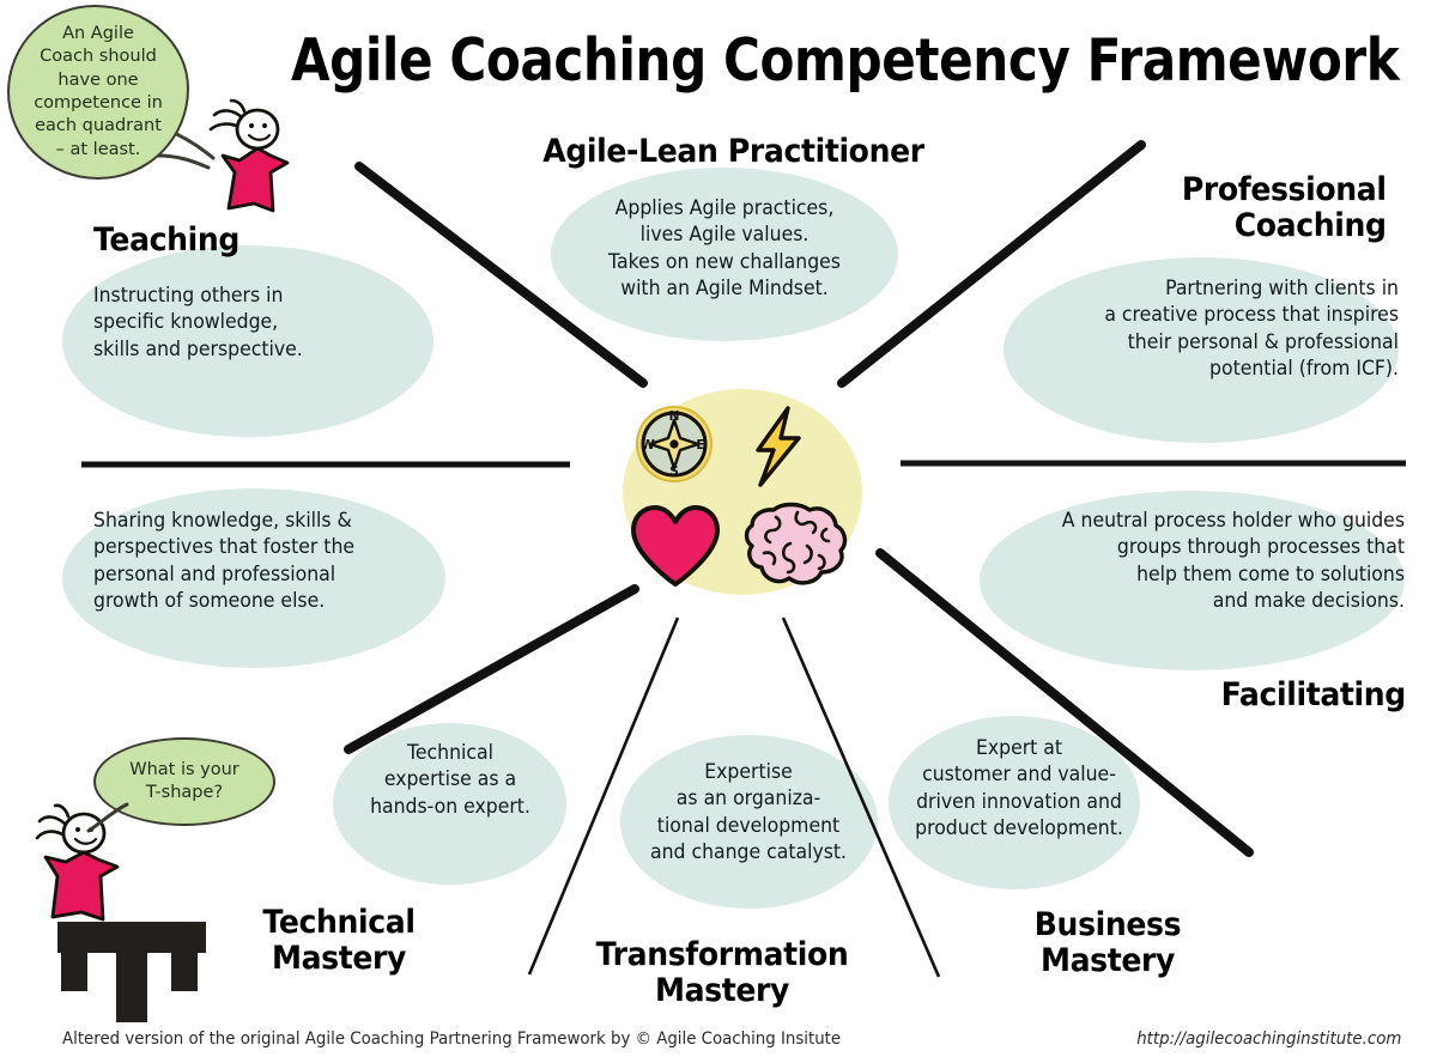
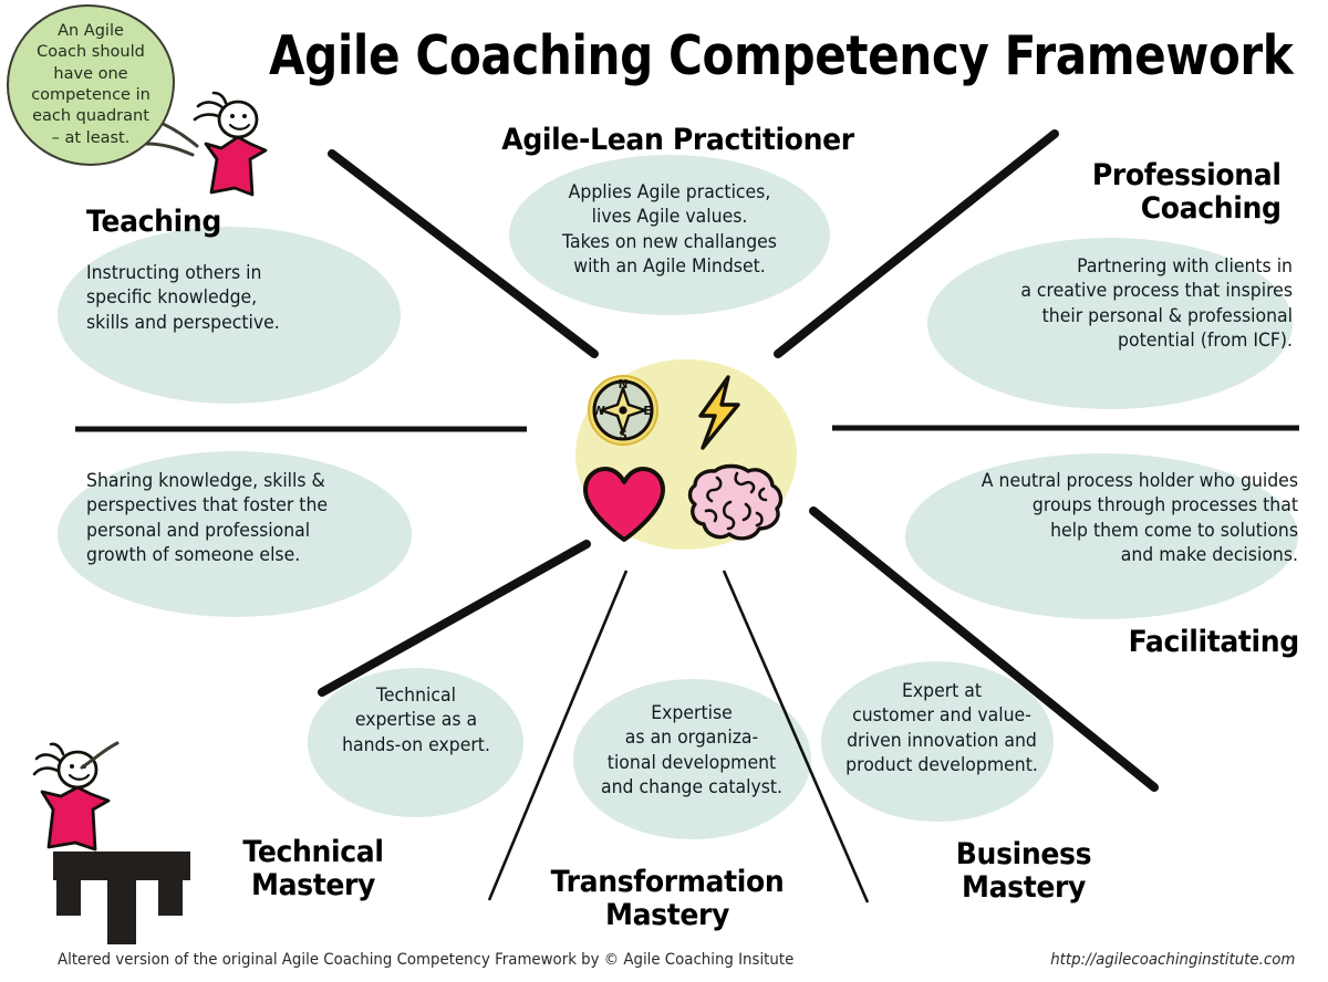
  N
  E
  S
  W
  Agile Coaching Competency Framework
  An Agile
  Coach should
  have one
  competence in
  each quadrant
  – at least.
- What is your
- T-shape?
  Teaching
  Agile-Lean Practitioner
  Professional
  Coaching
  Facilitating
  Technical
  Mastery
  Transformation
  Mastery
  Business
  Mastery
  Instructing others in
  specific knowledge,
  skills and perspective.
  Applies Agile practices,
  lives Agile values.
  Takes on new challanges
  with an Agile Mindset.
  Partnering with clients in
  a creative process that inspires
  their personal & professional
  potential (from ICF).
  Sharing knowledge, skills &
  perspectives that foster the
  personal and professional
  growth of someone else.
  A neutral process holder who guides
  groups through processes that
  help them come to solutions
  and make decisions.
  Technical
  expertise as a
  hands-on expert.
  Expertise
  as an organiza-
  tional development
  and change catalyst.
  Expert at
  customer and value-
  driven innovation and
  product development.
- Altered version of the original Agile Coaching Partnering Framework by © Agile Coaching Insitute
+ Altered version of the original Agile Coaching Competency Framework by © Agile Coaching Insitute
  http://agilecoachinginstitute.com
